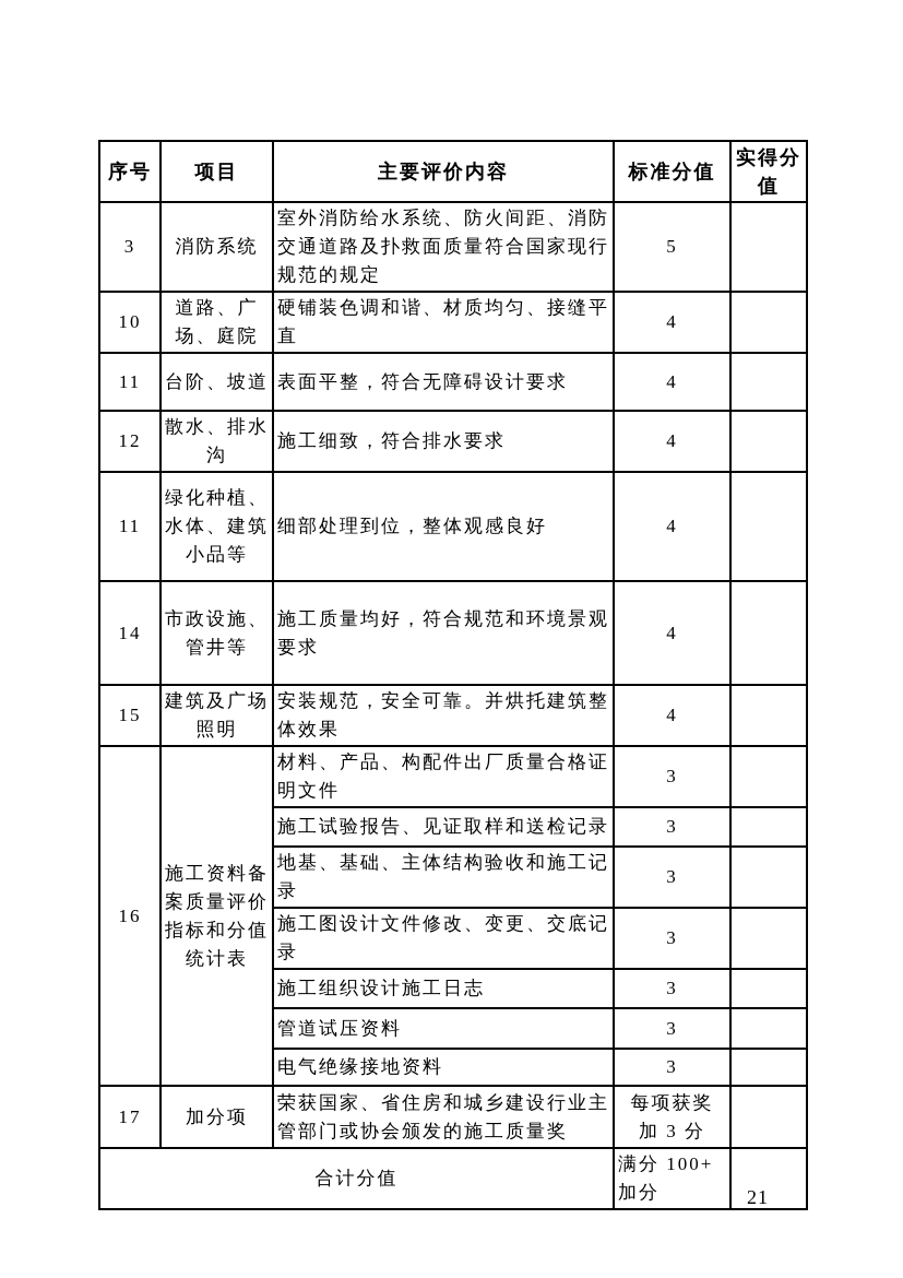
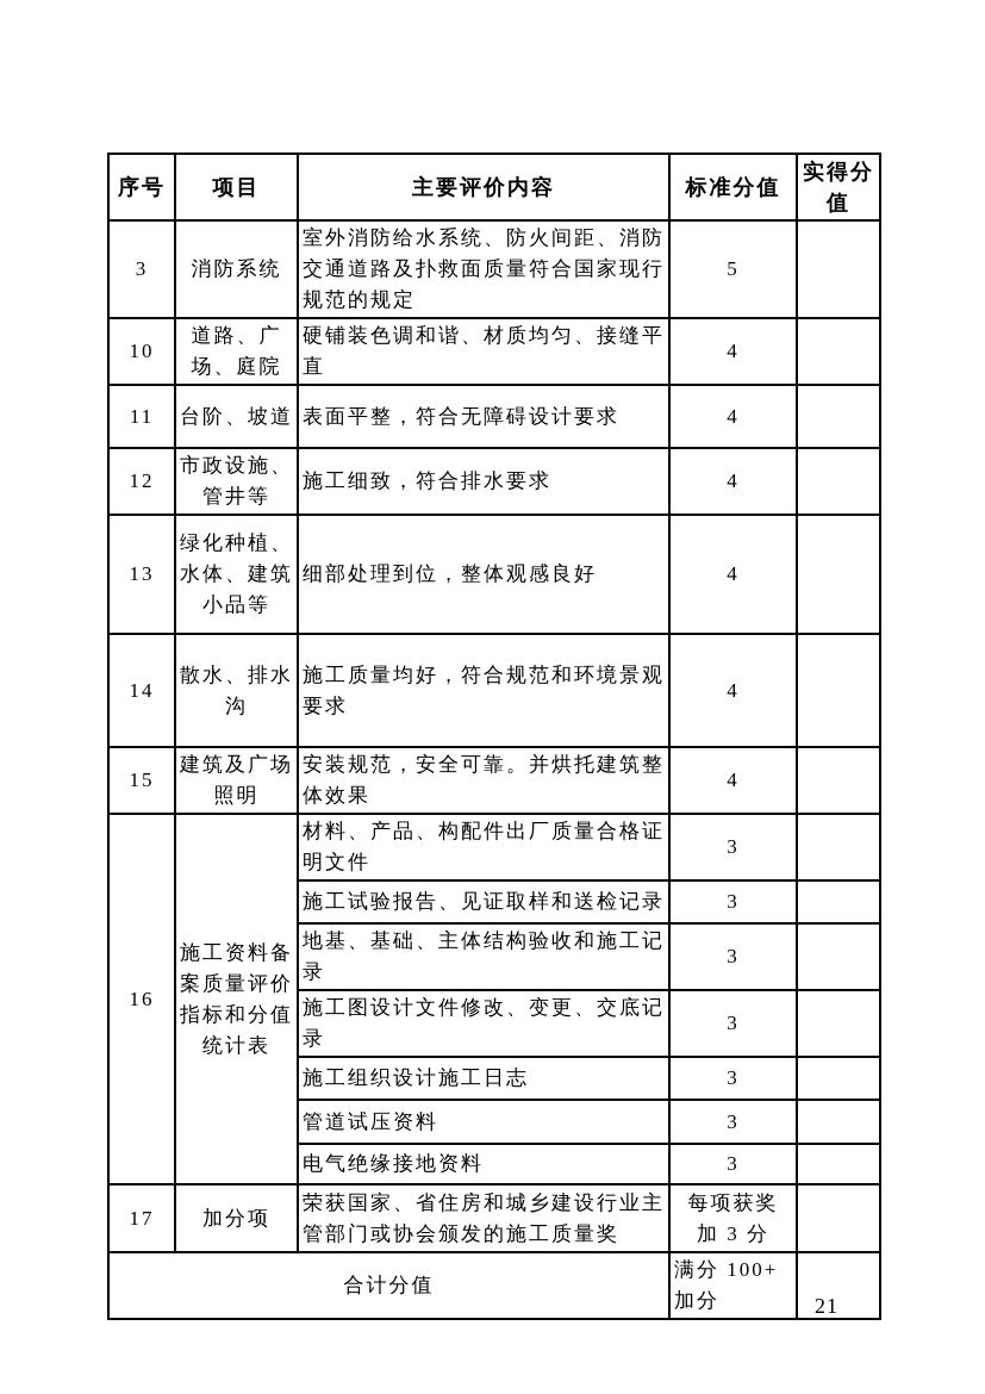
  序号	项目	主要评价内容	标准分值	实得分值
  3	消防系统	室外消防给水系统、防火间距、消防交通道路及扑救面质量符合国家现行规范的规定	5
  10	道路、广场、庭院	硬铺装色调和谐、材质均匀、接缝平直	4
  11	台阶、坡道	表面平整，符合无障碍设计要求	4
- 12	散水、排水沟	施工细致，符合排水要求	4
+ 12	市政设施、管井等	施工细致，符合排水要求	4
- 11	绿化种植、水体、建筑小品等	细部处理到位，整体观感良好	4
+ 13	绿化种植、水体、建筑小品等	细部处理到位，整体观感良好	4
- 14	市政设施、管井等	施工质量均好，符合规范和环境景观要求	4
+ 14	散水、排水沟	施工质量均好，符合规范和环境景观要求	4
  15	建筑及广场照明	安装规范，安全可靠。并烘托建筑整体效果	4
  16	施工资料备案质量评价指标和分值统计表	材料、产品、构配件出厂质量合格证明文件	3
  施工试验报告、见证取样和送检记录	3
  地基、基础、主体结构验收和施工记录	3
  施工图设计文件修改、变更、交底记录	3
  施工组织设计施工日志	3
  管道试压资料	3
  电气绝缘接地资料	3
  17	加分项	荣获国家、省住房和城乡建设行业主管部门或协会颁发的施工质量奖	每项获奖 加 3 分
  合计分值	满分 100+ 加分
  21
